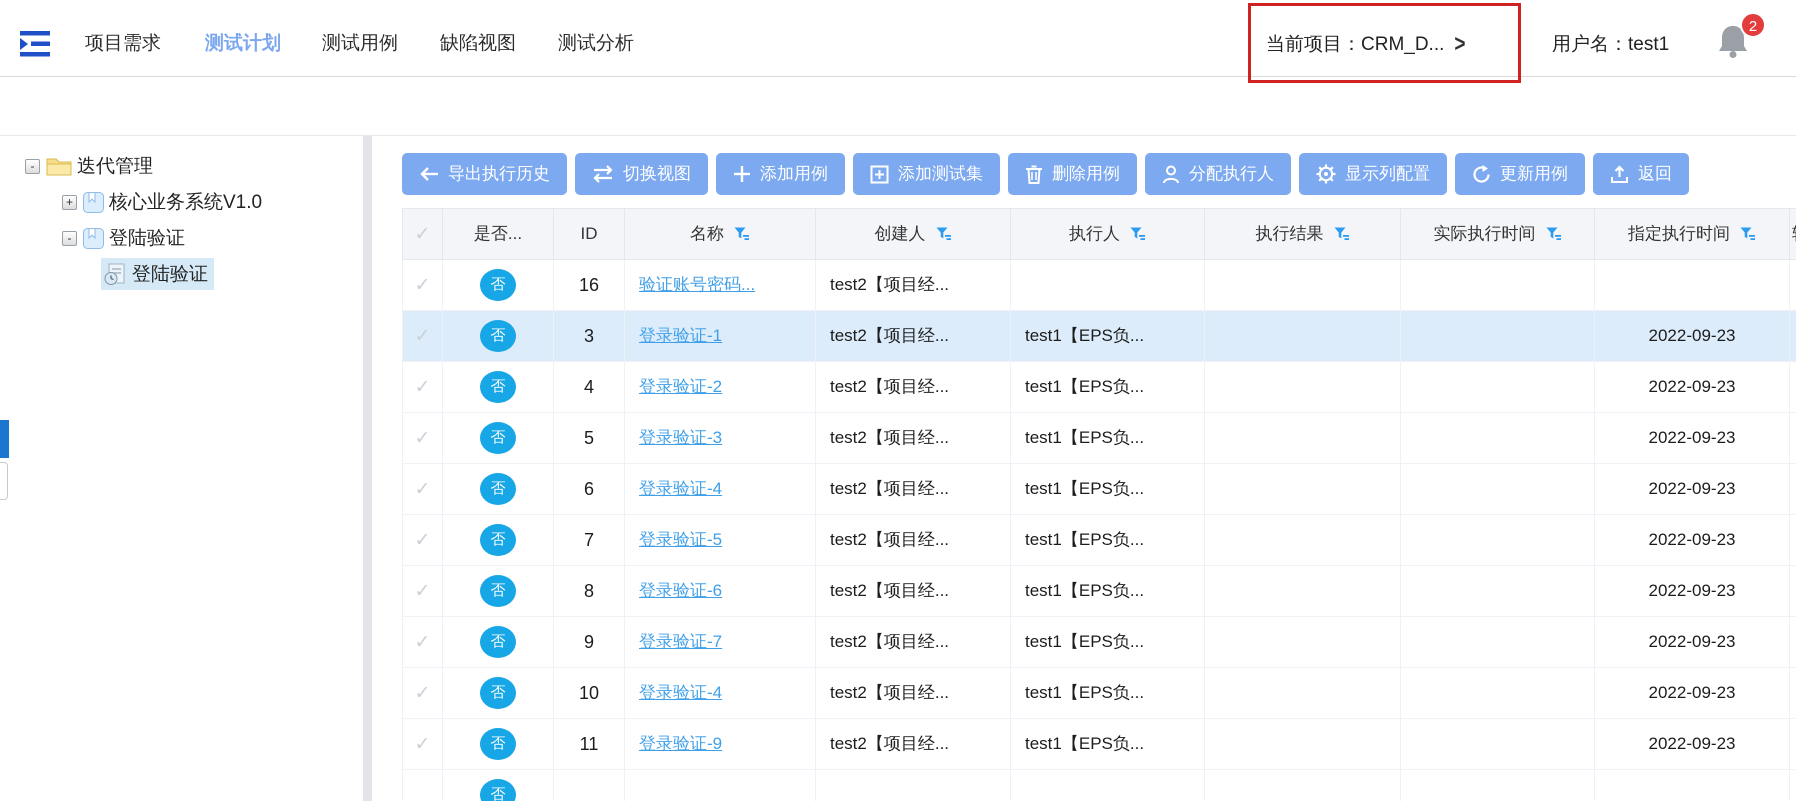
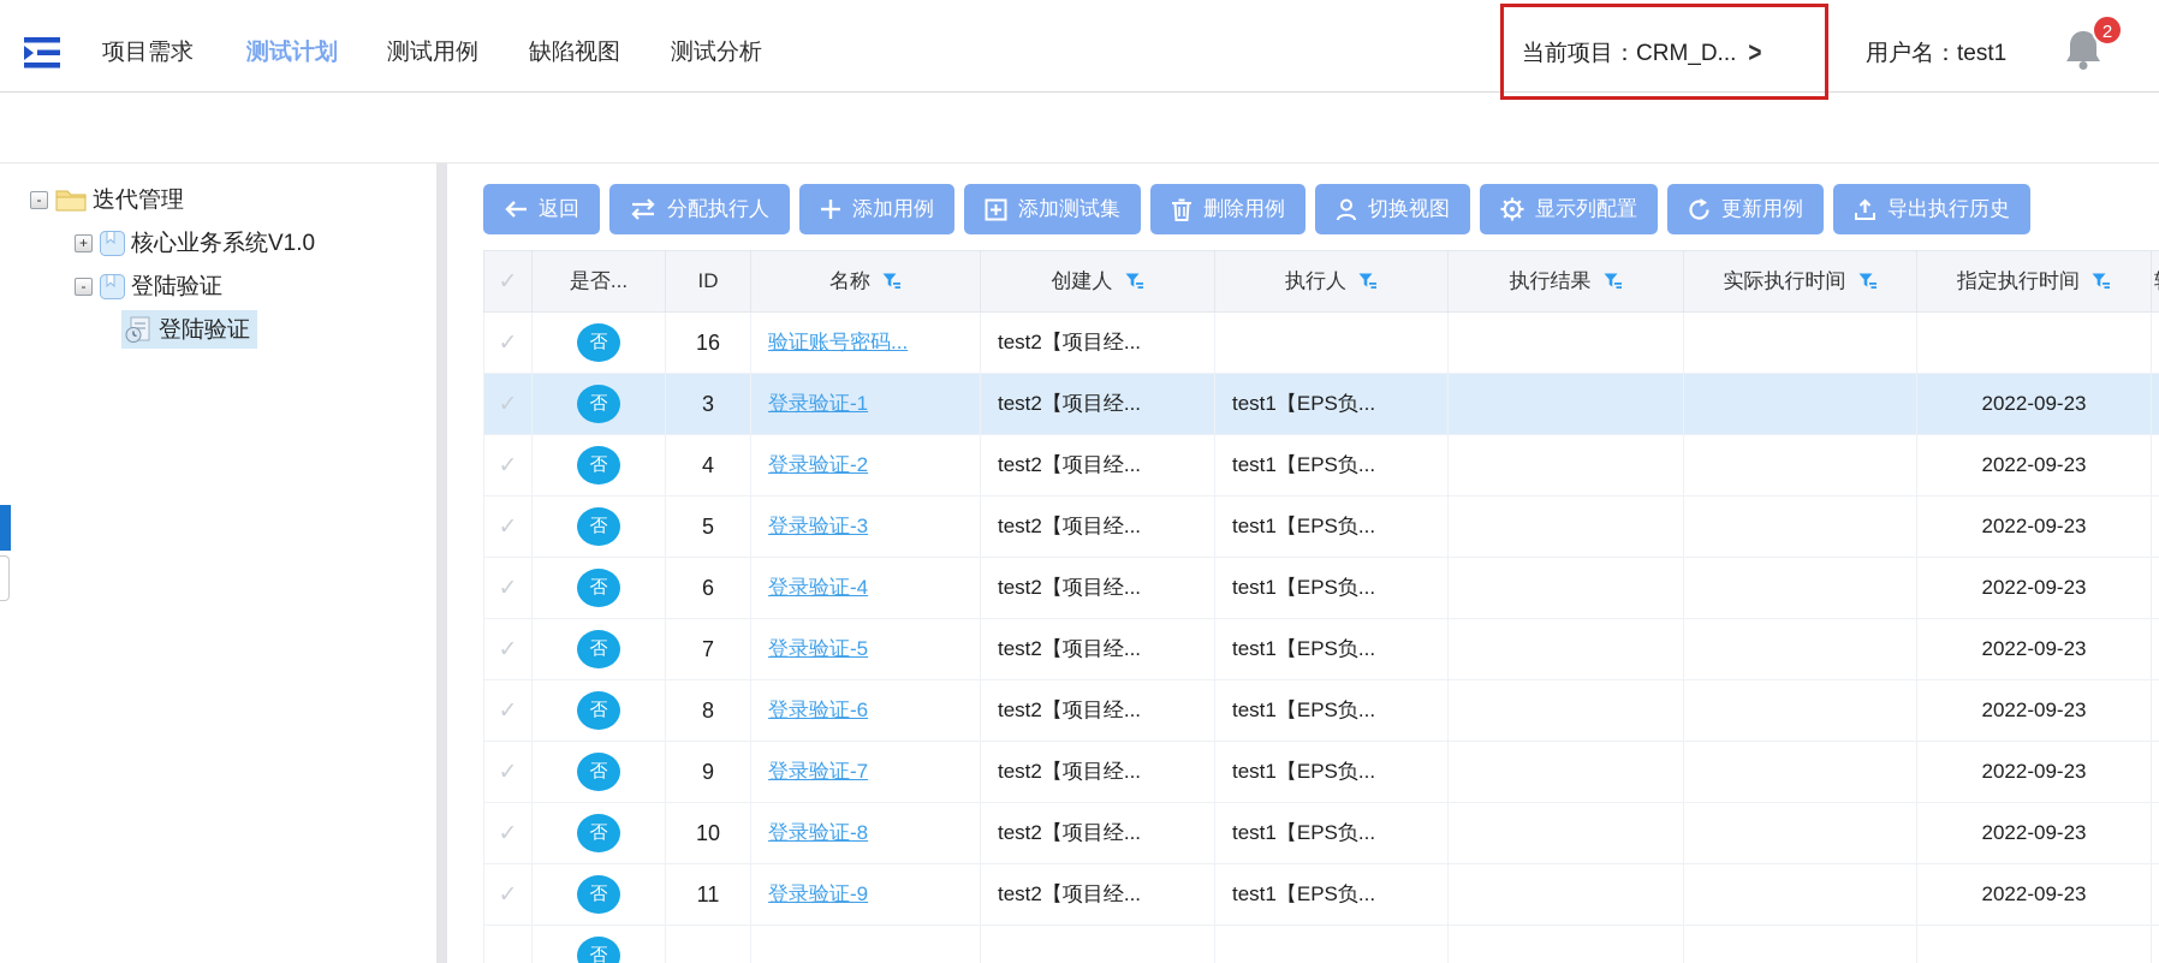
  项目需求
  测试计划
  测试用例
  缺陷视图
  测试分析
  当前项目：CRM_D... >
  用户名：test1
  2
  -
  迭代管理
  +
  核心业务系统V1.0
  -
  登陆验证
  登陆验证
- 导出执行历史
+ 返回
- 切换视图
+ 分配执行人
  添加用例
  添加测试集
  删除用例
- 分配执行人
+ 切换视图
  显示列配置
  更新用例
- 返回
+ 导出执行历史
  ✓	是否...	ID	名称	创建人	执行人	执行结果	实际执行时间	指定执行时间
  ✓	否	16	验证账号密码...	test2【项目经...
  ✓	否	3	登录验证-1	test2【项目经...	test1【EPS负...			2022-09-23
  ✓	否	4	登录验证-2	test2【项目经...	test1【EPS负...			2022-09-23
  ✓	否	5	登录验证-3	test2【项目经...	test1【EPS负...			2022-09-23
  ✓	否	6	登录验证-4	test2【项目经...	test1【EPS负...			2022-09-23
  ✓	否	7	登录验证-5	test2【项目经...	test1【EPS负...			2022-09-23
  ✓	否	8	登录验证-6	test2【项目经...	test1【EPS负...			2022-09-23
  ✓	否	9	登录验证-7	test2【项目经...	test1【EPS负...			2022-09-23
- ✓	否	10	登录验证-4	test2【项目经...	test1【EPS负...			2022-09-23
+ ✓	否	10	登录验证-8	test2【项目经...	test1【EPS负...			2022-09-23
  ✓	否	11	登录验证-9	test2【项目经...	test1【EPS负...			2022-09-23
  	否
